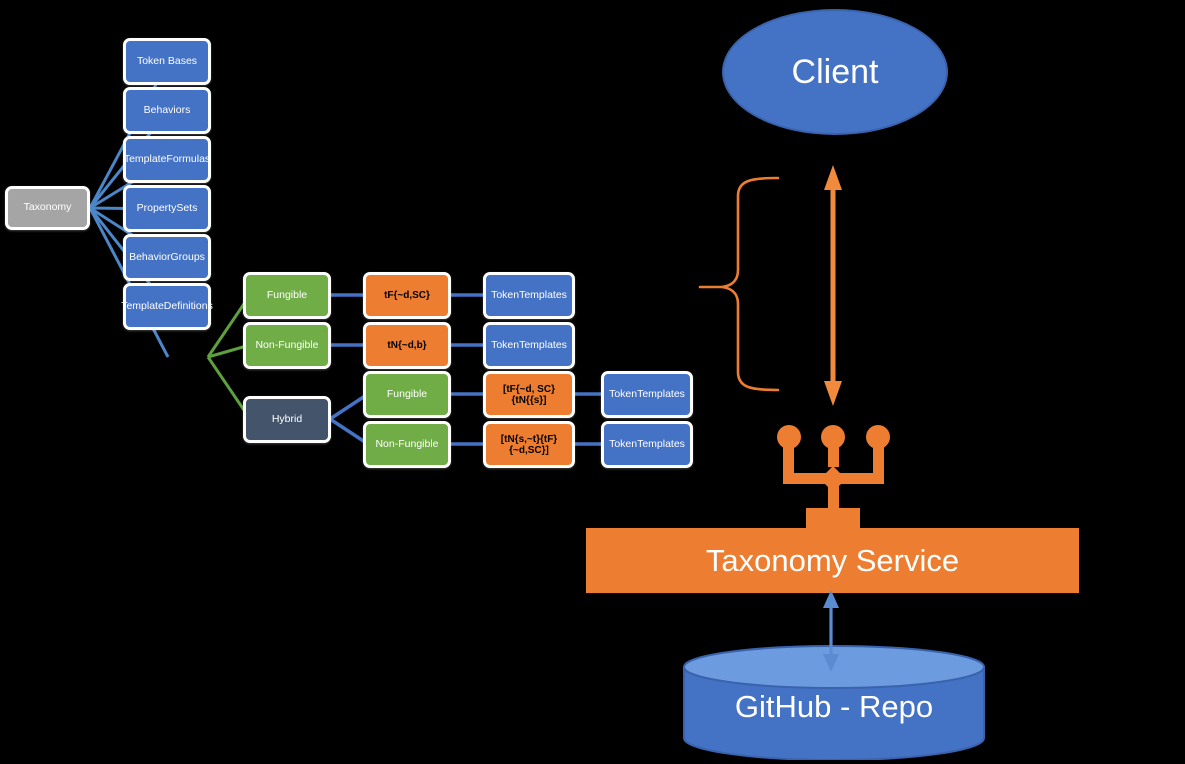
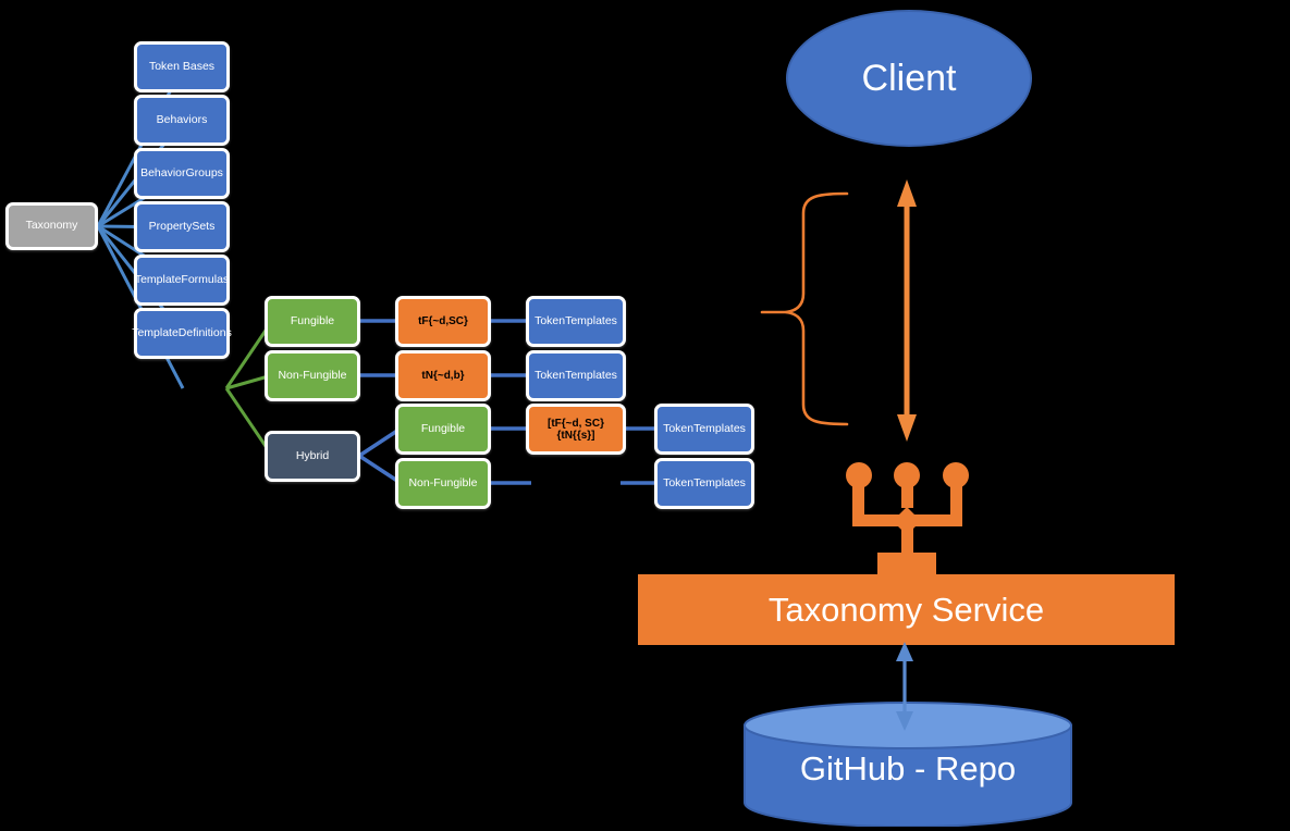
  Taxonomy
  Token Bases
  Behaviors
- TemplateFormulas
+ BehaviorGroups
  PropertySets
- BehaviorGroups
+ TemplateFormulas
  TemplateDefinitions
  Fungible
  Non-Fungible
  Hybrid
  Fungible
  Non-Fungible
  tF{~d,SC}
  tN{~d,b}
  [tF{~d, SC}{tN{{s}]
- [tN{s,~t}{tF}{~d,SC}]
  TokenTemplates
  TokenTemplates
  TokenTemplates
  TokenTemplates
  Client
  Taxonomy Service
  GitHub - Repo
